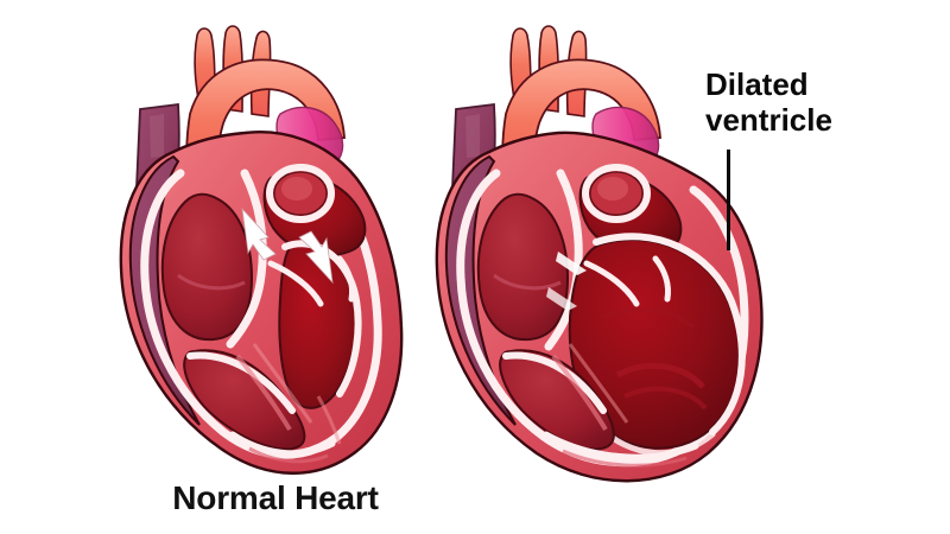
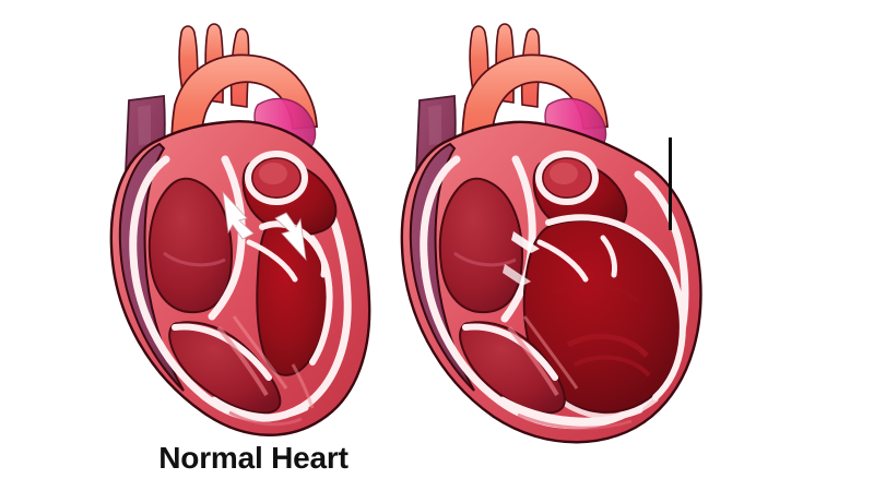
- Dilated
- ventricle
  Normal Heart
